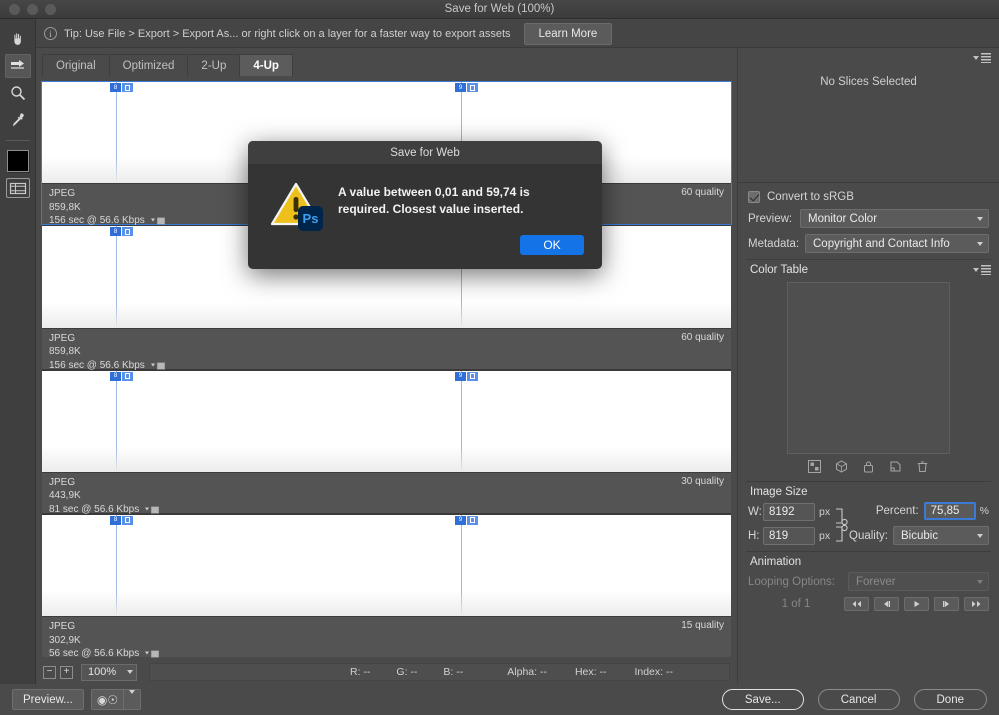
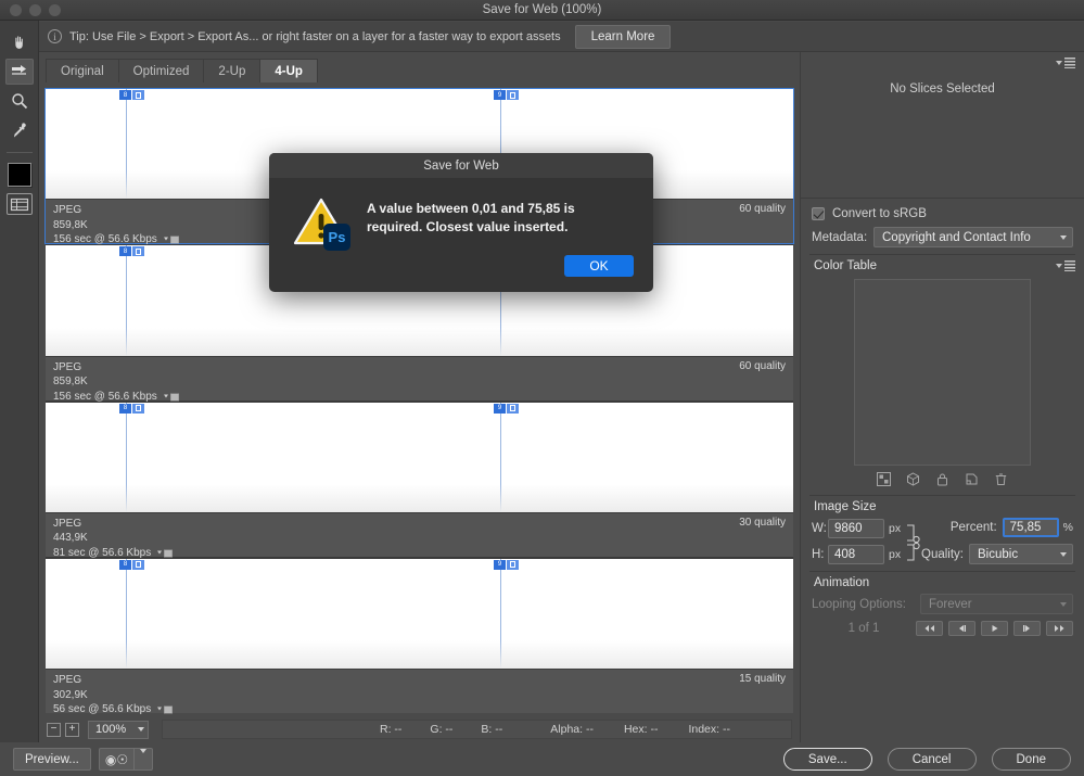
  Save for Web (100%)
  i
- Tip: Use File > Export > Export As... or right click on a layer for a faster way to export assets
+ Tip: Use File > Export > Export As... or right faster on a layer for a faster way to export assets
  Learn More
  Original
  Optimized
  2-Up
  4-Up
  JPEG
  859,8K
  156 sec @ 56.6 Kbps
  60 quality
  JPEG
  859,8K
  156 sec @ 56.6 Kbps
  60 quality
  JPEG
  443,9K
  81 sec @ 56.6 Kbps
  30 quality
  JPEG
  302,9K
  56 sec @ 56.6 Kbps
  15 quality
  −
  +
  100%
  R: --
  G: --
  B: --
  Alpha: --
  Hex: --
  Index: --
  No Slices Selected
  Convert to sRGB
- Preview:
- Monitor Color
  Metadata:
  Copyright and Contact Info
  Color Table
  Image Size
  W:
- 8192
+ 9860
  px
  H:
- 819
+ 408
  px
  Percent:
  75,85
  %
  Quality:
  Bicubic
  Animation
  Looping Options:
  Forever
  1 of 1
  Preview...
  ◉☉
  Save...
  Cancel
  Done
  Save for Web
  Ps
- A value between 0,01 and 59,74 is
+ A value between 0,01 and 75,85 is
  required. Closest value inserted.
  OK
